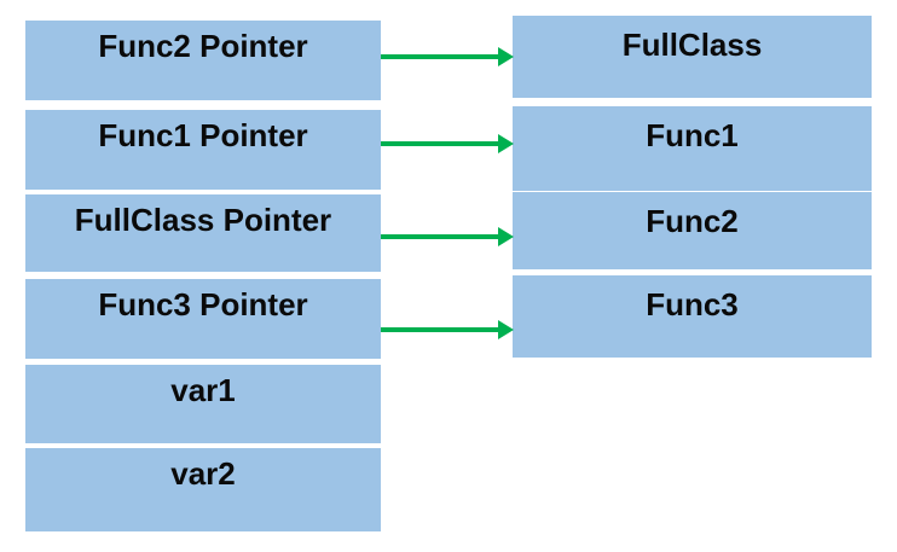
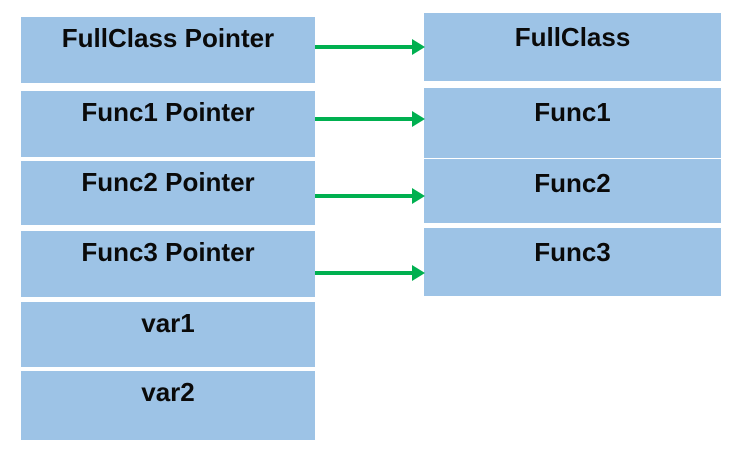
- Func2 Pointer
+ FullClass Pointer
  Func1 Pointer
- FullClass Pointer
+ Func2 Pointer
  Func3 Pointer
  var1
  var2
  FullClass
  Func1
  Func2
  Func3
